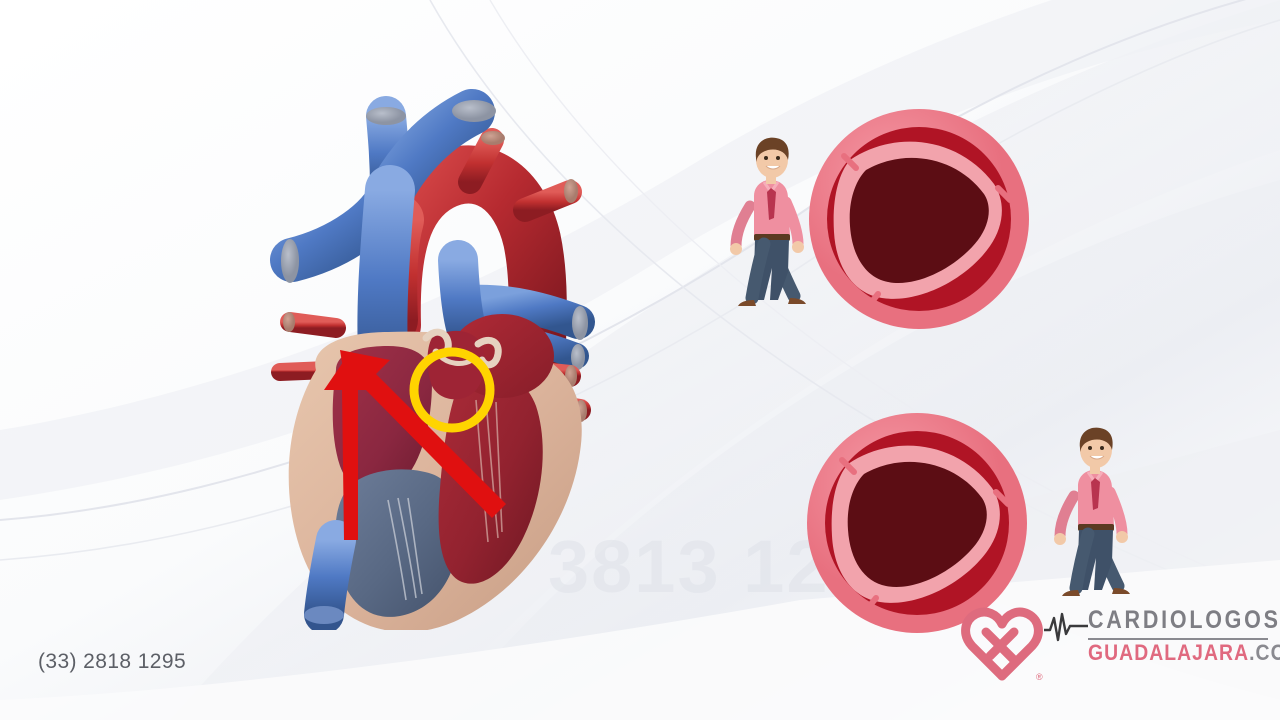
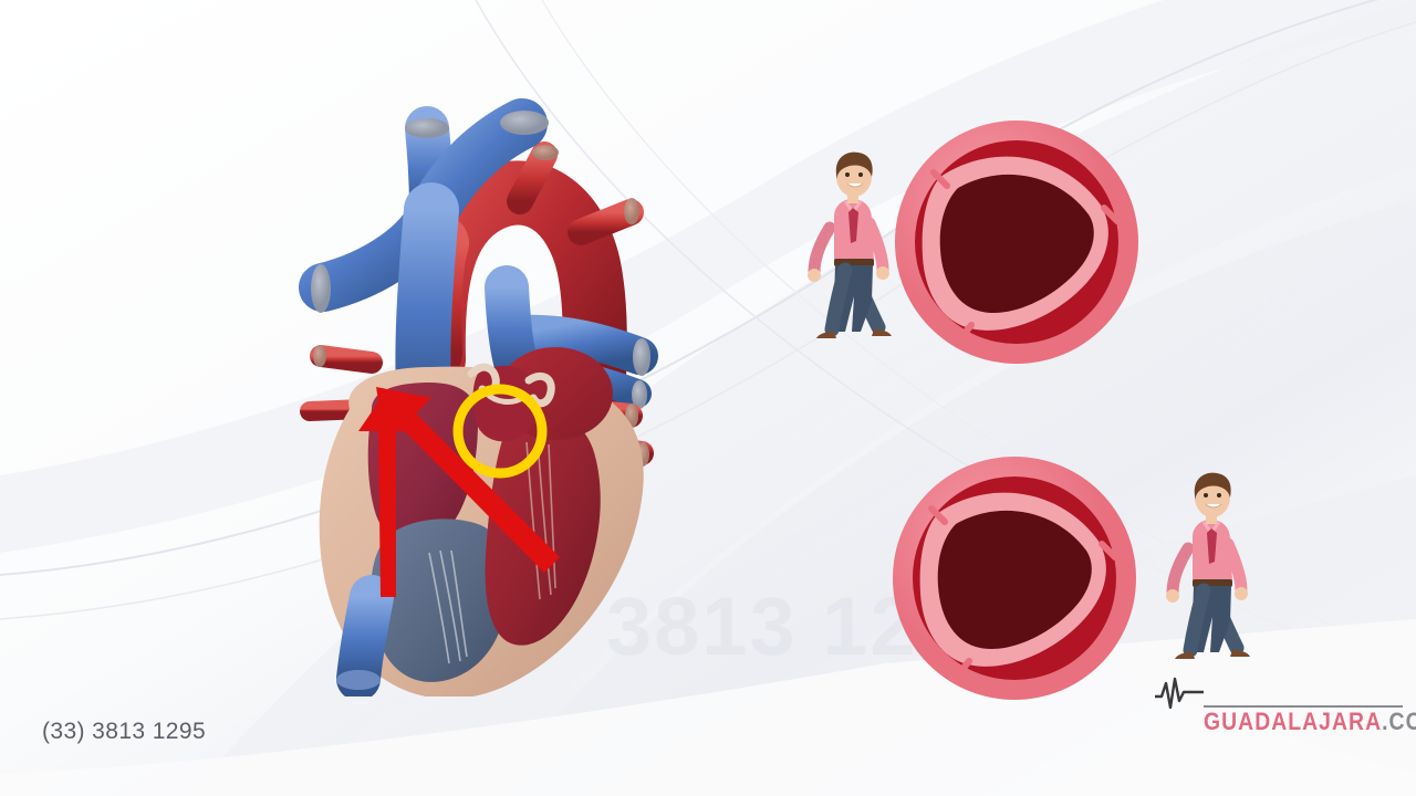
  3813 12
- ®
- CARDIOLOGOS
  GUADALAJARA.CO
- (33) 2818 1295
+ (33) 3813 1295
